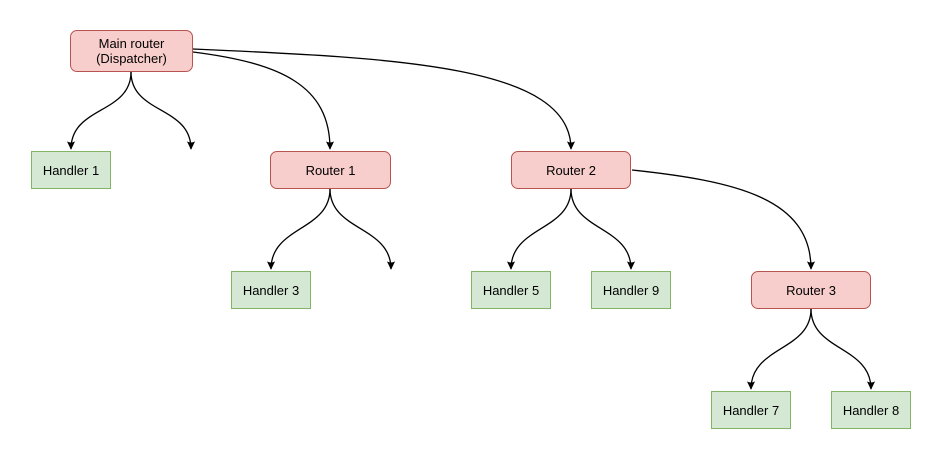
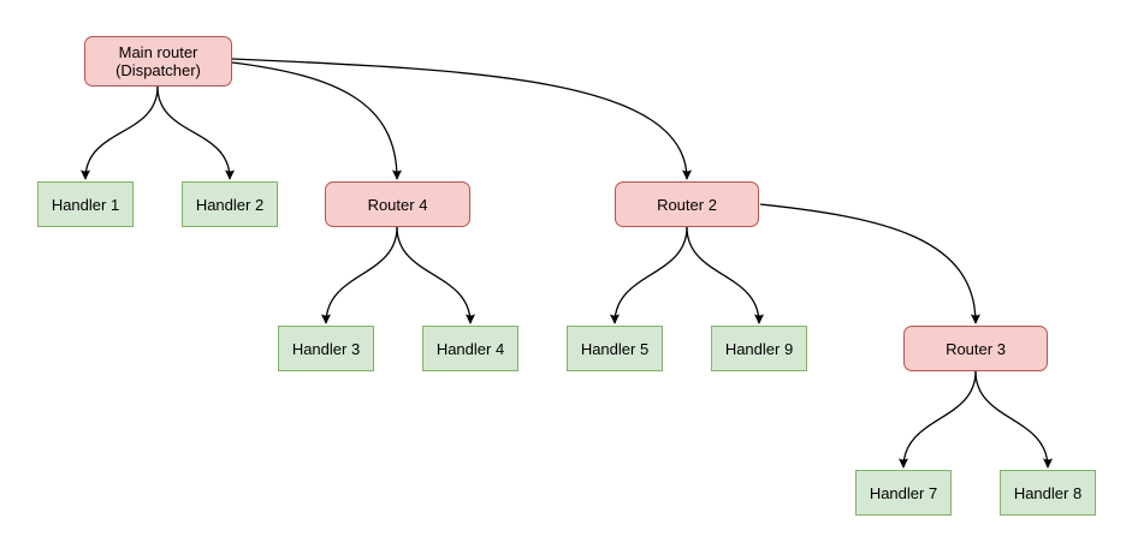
  Main router
  (Dispatcher)
  Handler 1
+ Handler 2
- Router 1
+ Router 4
  Router 2
  Handler 3
+ Handler 4
  Handler 5
  Handler 9
  Router 3
  Handler 7
  Handler 8
